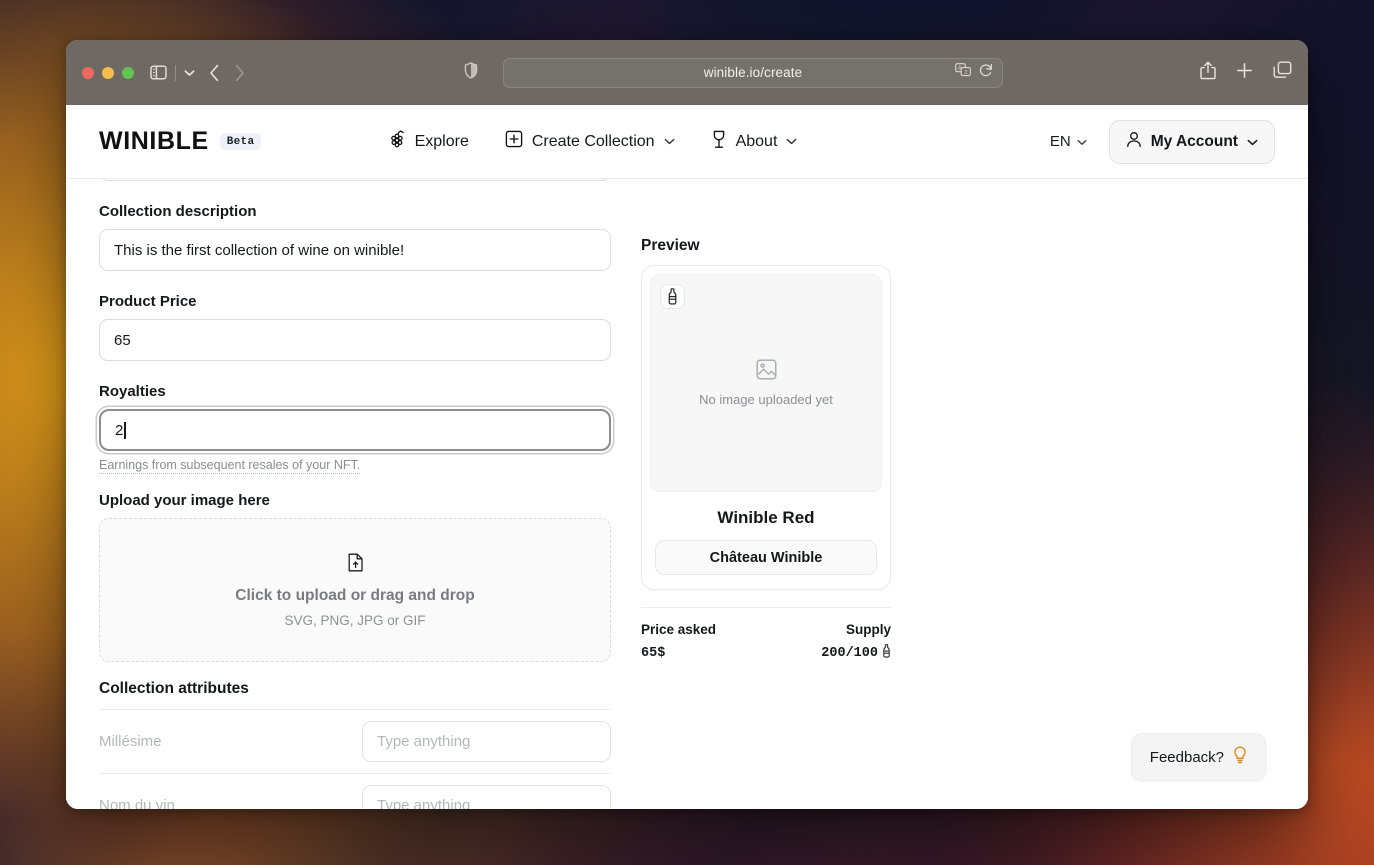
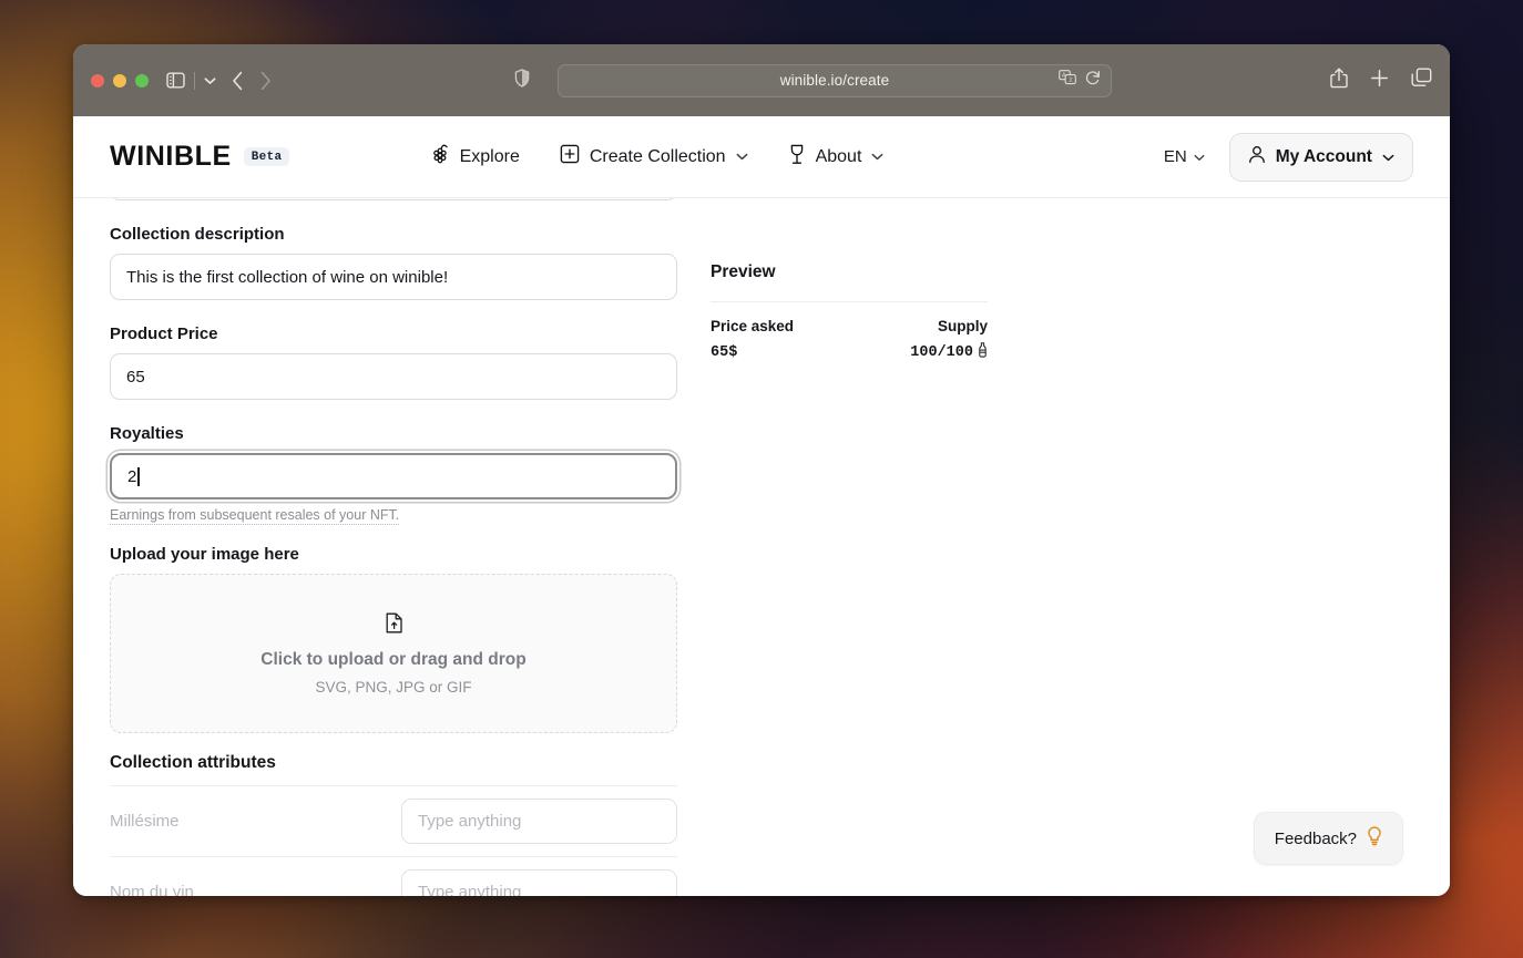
  winible.io/create
  WINIBLE
  Beta
  Explore
  Create Collection
  About
  EN
  My Account
  Collection description
  This is the first collection of wine on winible!
  Product Price
  65
  Royalties
  2
  Earnings from subsequent resales of your NFT.
  Upload your image here
  Click to upload or drag and drop
  SVG, PNG, JPG or GIF
  Collection attributes
  Millésime
  Type anything
  Nom du vin
  Type anything
  Preview
- No image uploaded yet
- Winible Red
- Château Winible
  Price asked
  Supply
  65$
- 200/100
+ 100/100
  Feedback?
